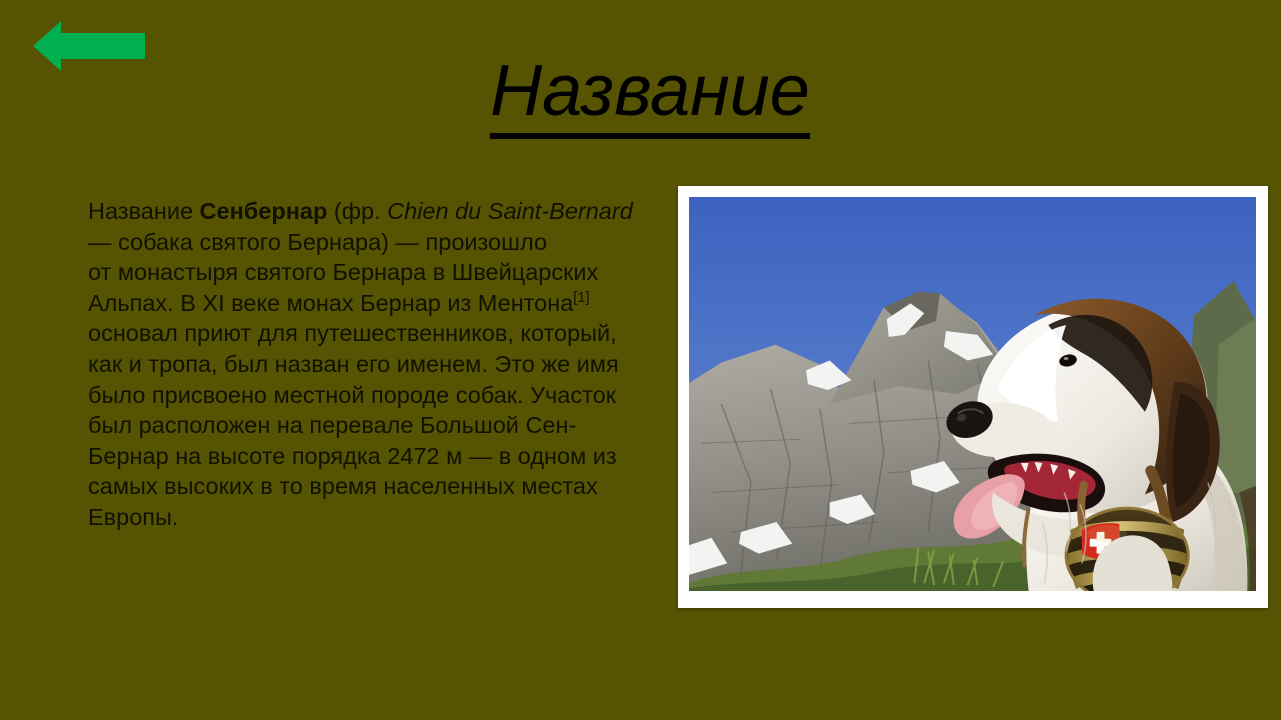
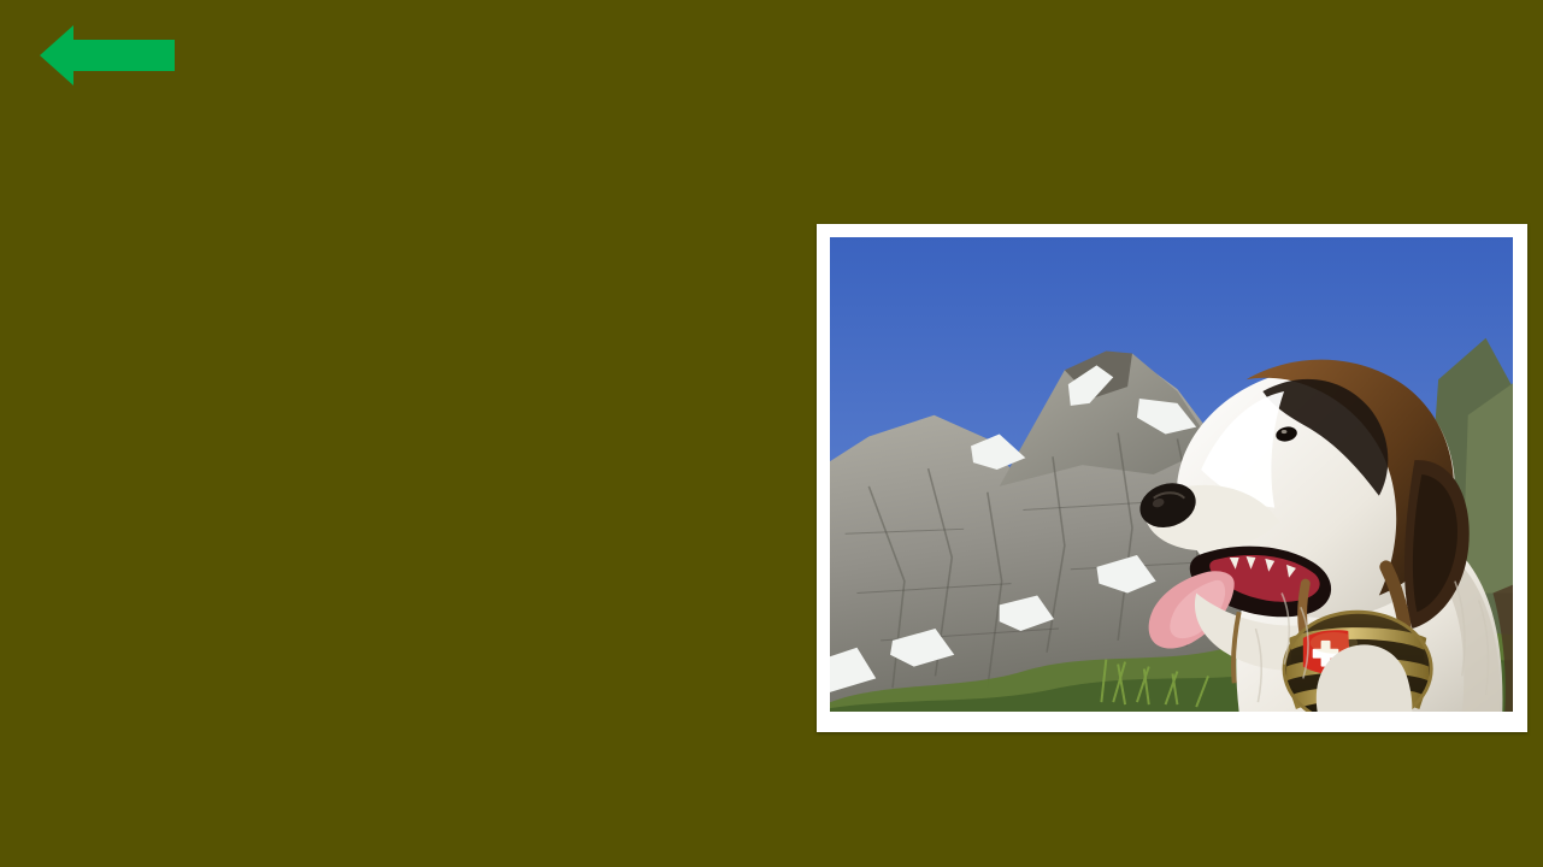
- Название
- Название Сенбернар (фр. Chien du Saint-Bernard — собака святого Бернара) — произошло
- от монастыря святого Бернара в Швейцарских Альпах. В XI веке монах Бернар из Ментона[1] основал приют для путешественников, который, как и тропа, был назван его именем. Это же имя было присвоено местной породе собак. Участок был расположен на перевале Большой Сен-Бернар на высоте порядка 2472 м — в одном из самых высоких в то время населенных местах Европы.
